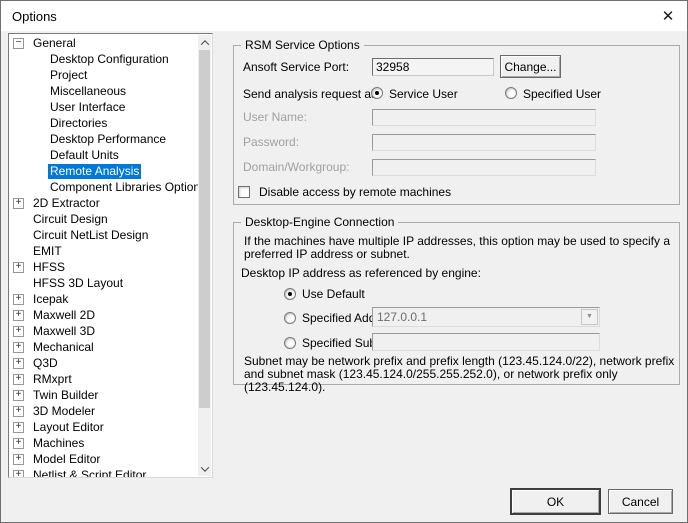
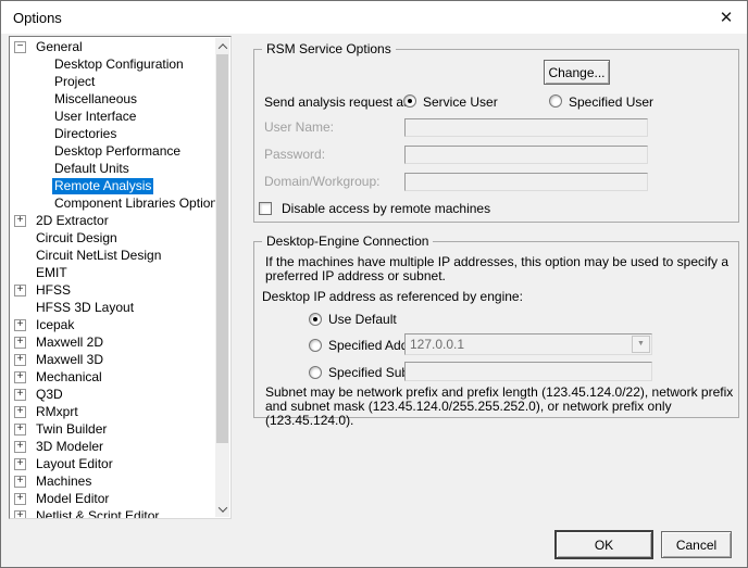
  Options
  ✕
  −
  General
  Desktop Configuration
  Project
  Miscellaneous
  User Interface
  Directories
  Desktop Performance
  Default Units
  Remote Analysis
  Component Libraries Option
  +
  2D Extractor
  Circuit Design
  Circuit NetList Design
  EMIT
  +
  HFSS
  HFSS 3D Layout
  +
  Icepak
  +
  Maxwell 2D
  +
  Maxwell 3D
  +
  Mechanical
  +
  Q3D
  +
  RMxprt
  +
  Twin Builder
  +
  3D Modeler
  +
  Layout Editor
  +
  Machines
  +
  Model Editor
  +
  Netlist & Script Editor
  RSM Service Options
- Ansoft Service Port:
- 32958
  Change...
  Send analysis request a
  Service User
  Specified User
  User Name:
  Password:
  Domain/Workgroup:
  Disable access by remote machines
  Desktop-Engine Connection
  If the machines have multiple IP addresses, this option may be used to specify a preferred IP address or subnet.
  Desktop IP address as referenced by engine:
  Use Default
  127.0.0.1
  Specified Su
  Subnet may be network prefix and prefix length (123.45.124.0/22), network prefix and subnet mask (123.45.124.0/255.255.252.0), or network prefix only (123.45.124.0).
  OK
  Cancel
